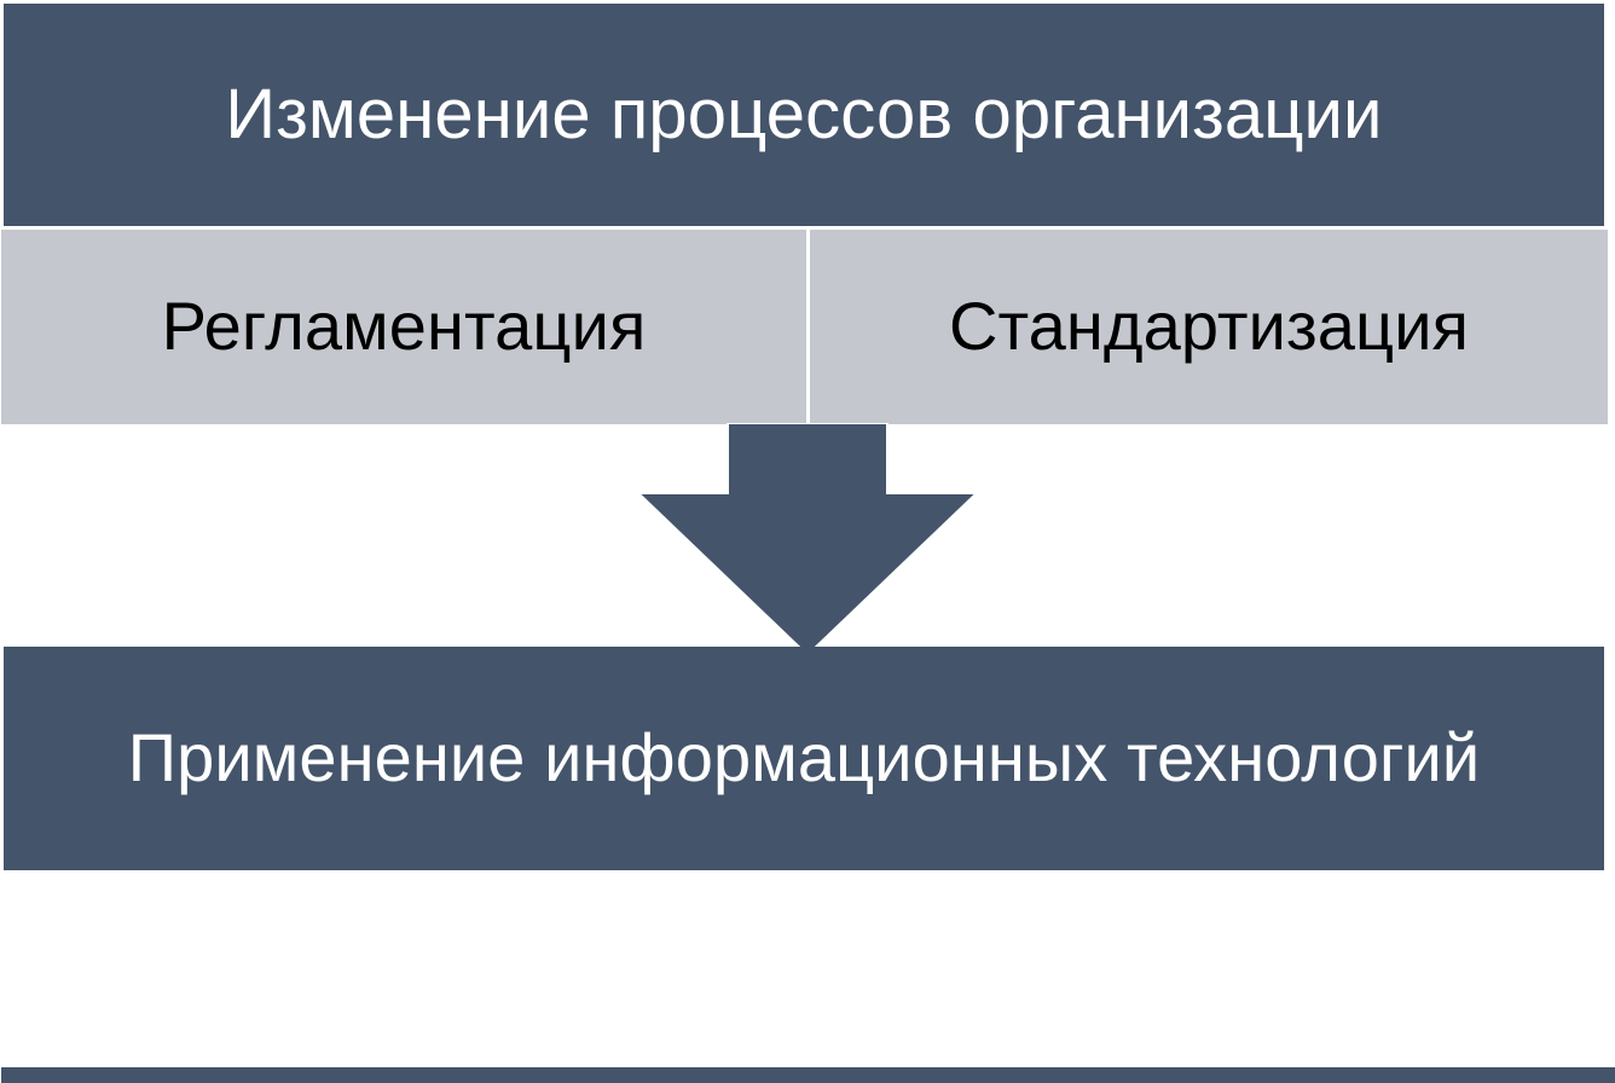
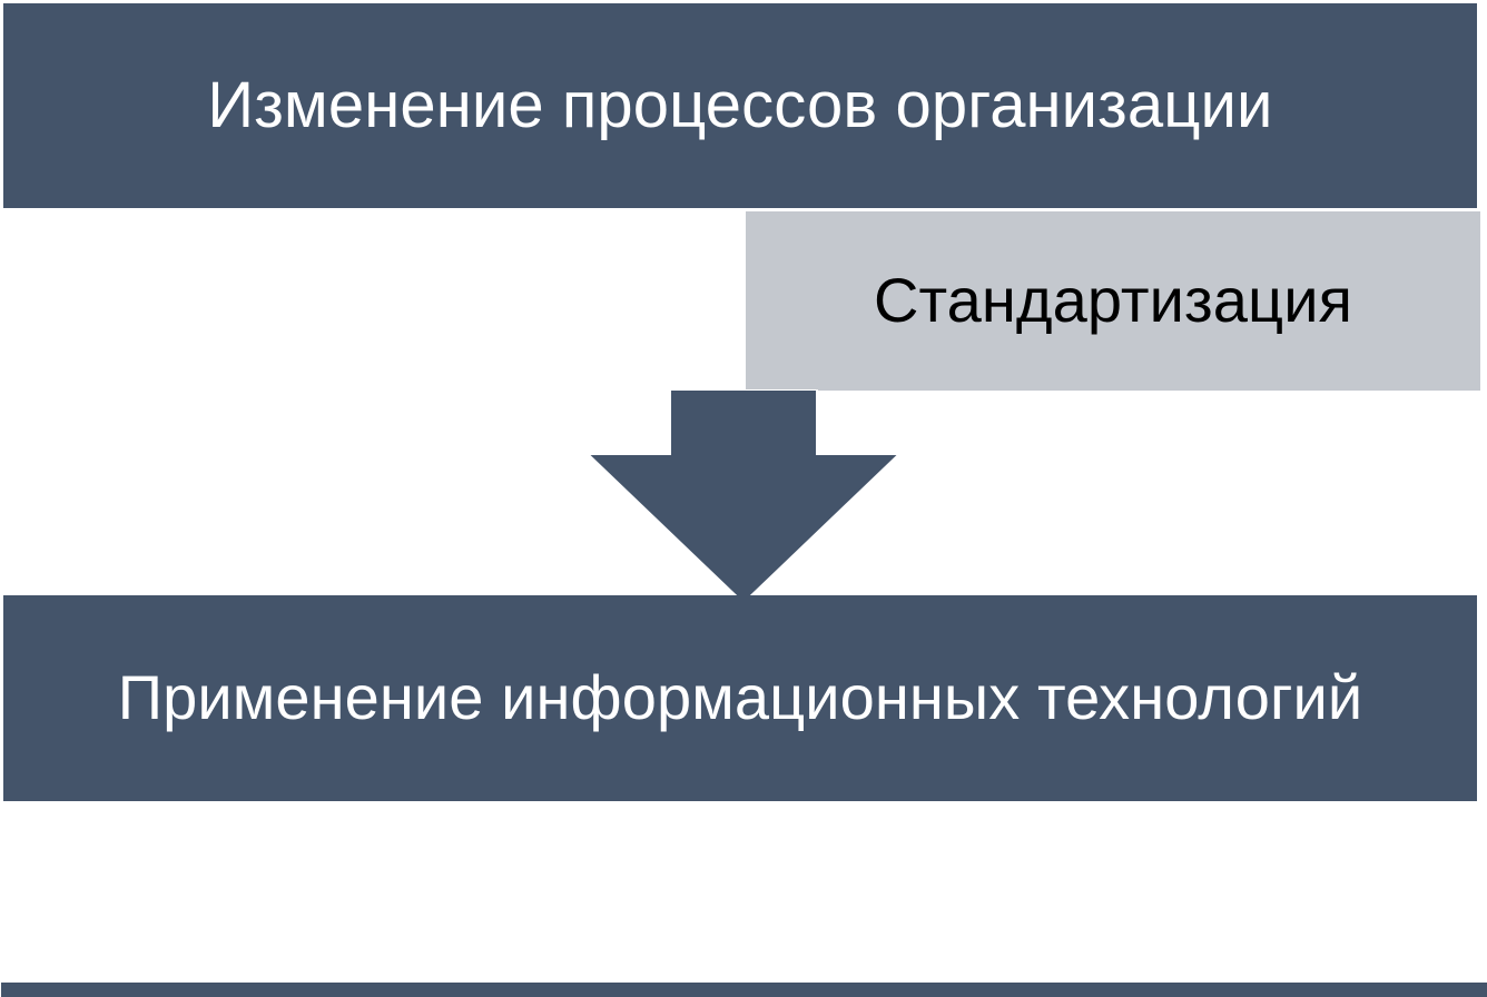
  Изменение процессов организации
- Регламентация
  Стандартизация
  Применение информационных технологий
